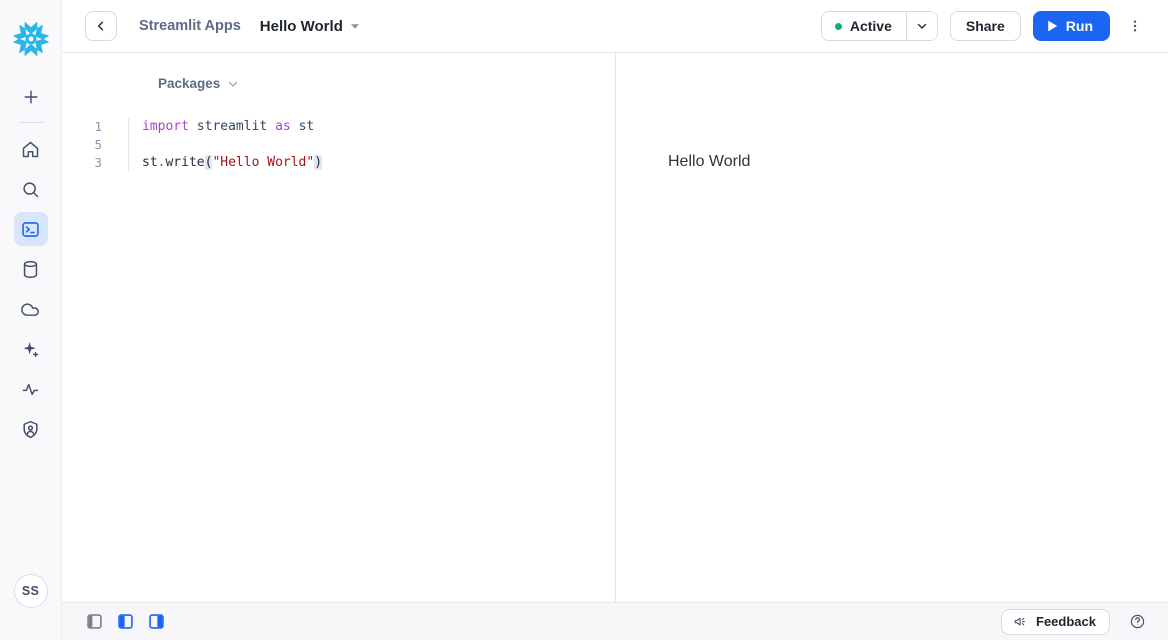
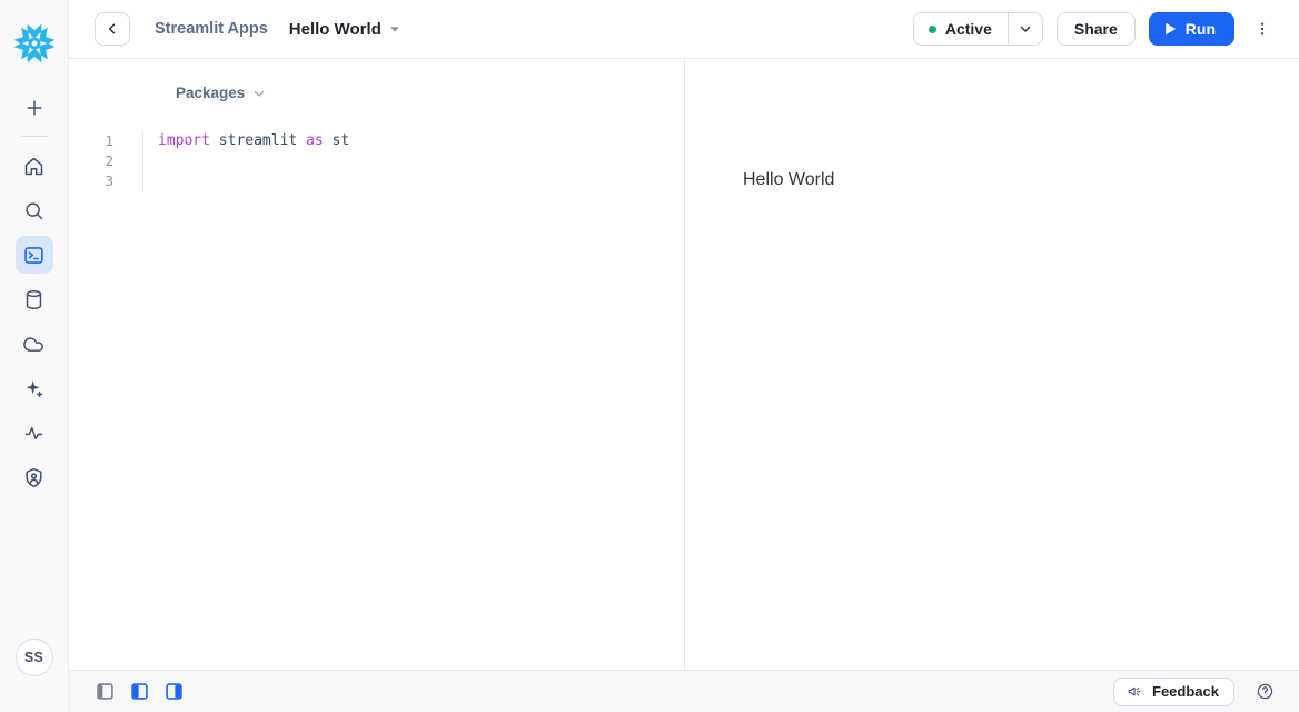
  SS
  Streamlit Apps
  Hello World
  Active
  Share
  Run
  Packages
  1
  import streamlit as st
- 5
+ 2
  3
- st.write("Hello World")
  Hello World
  Feedback
